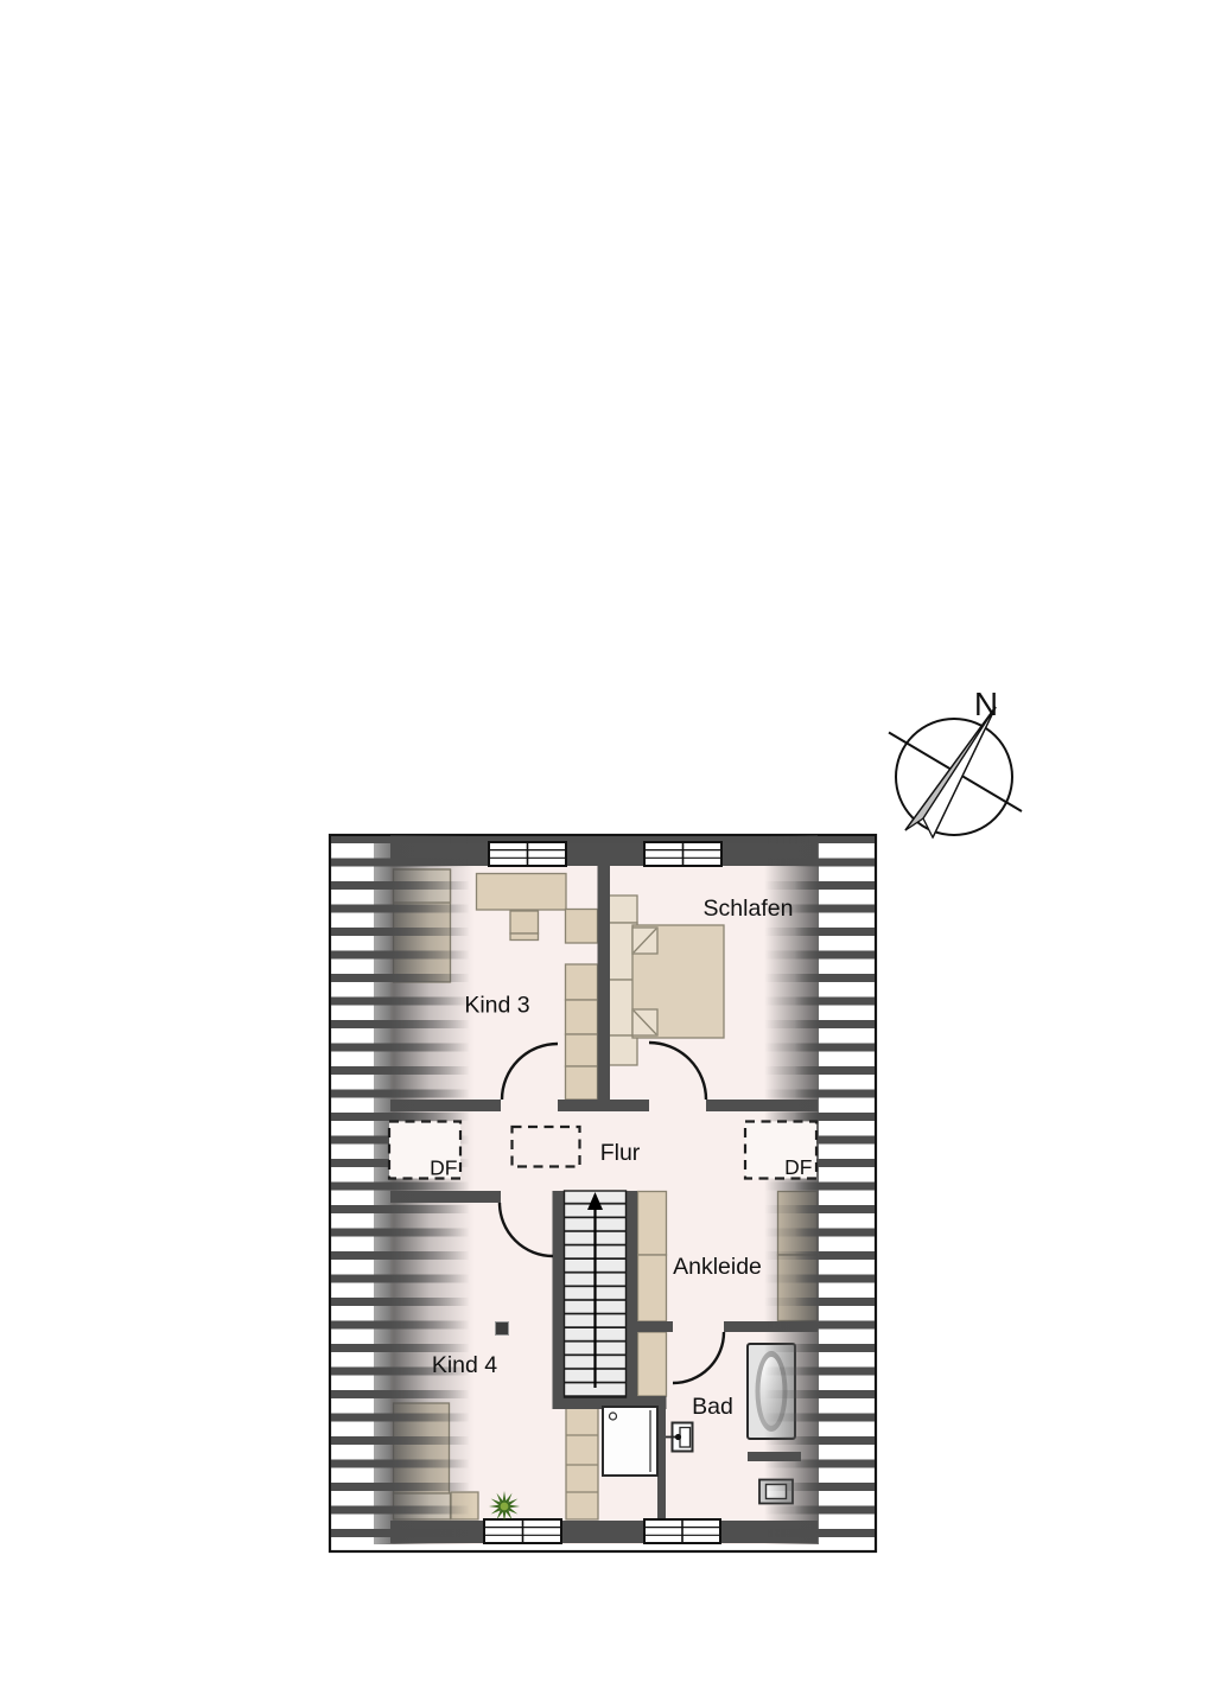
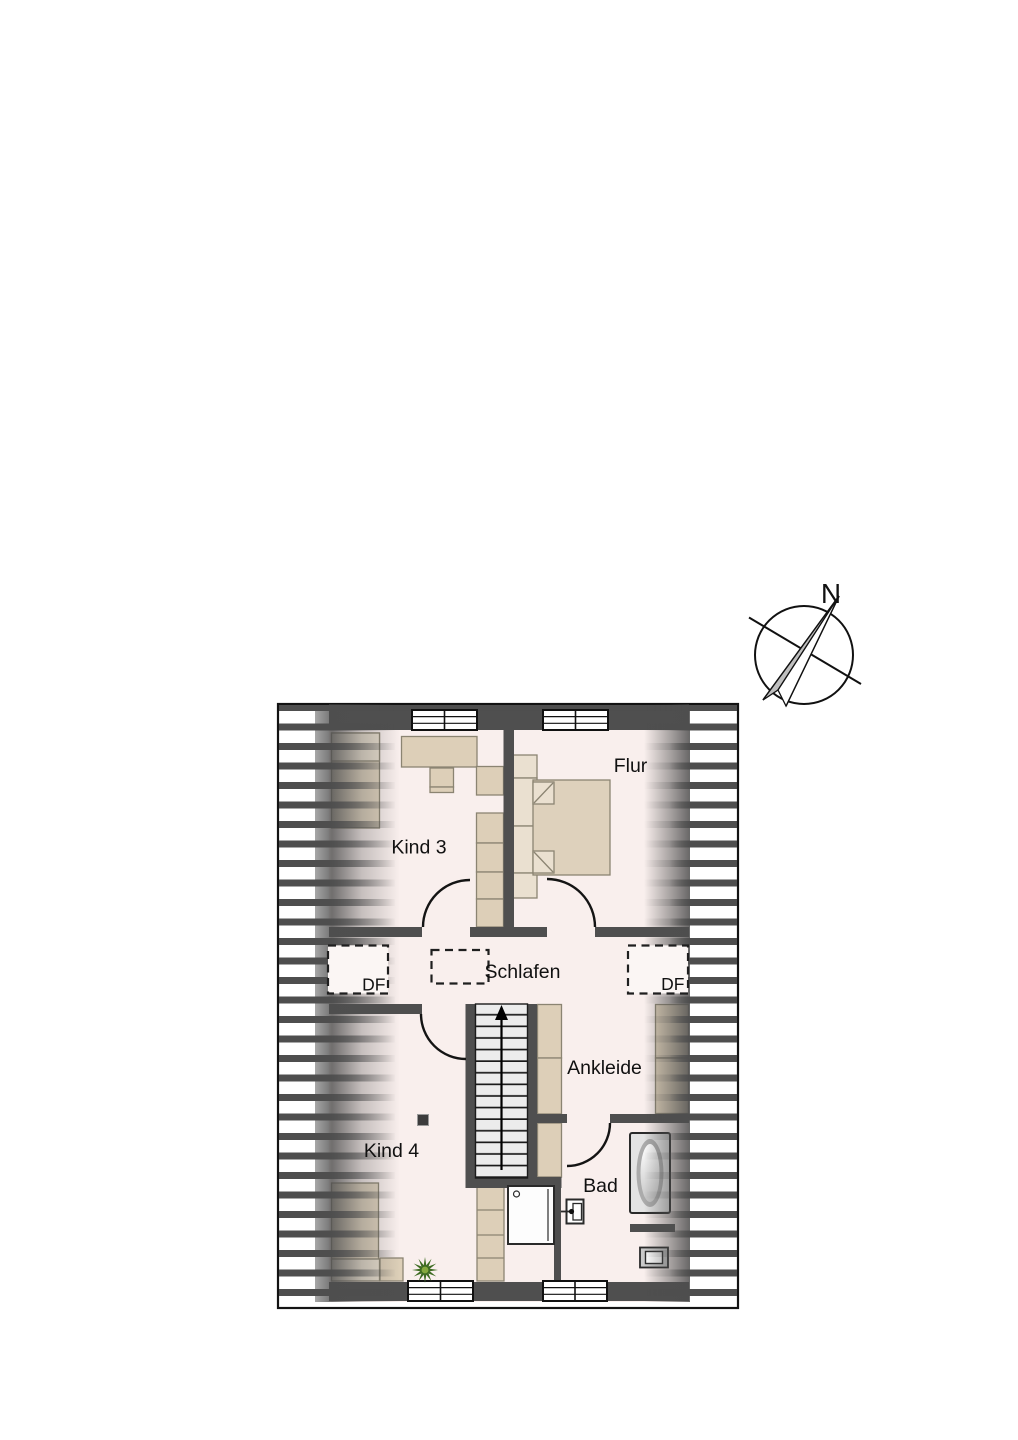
- Schlafen
+ Flur
  Kind 3
- Flur
+ Schlafen
  Ankleide
  Kind 4
  Bad
  DF
  DF
  N
